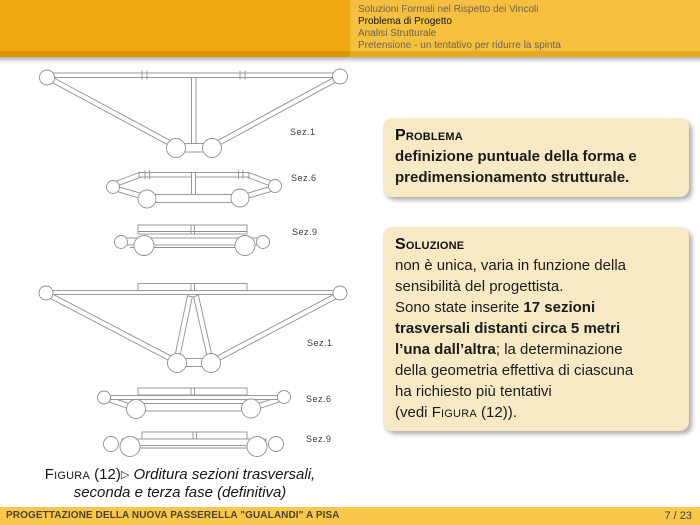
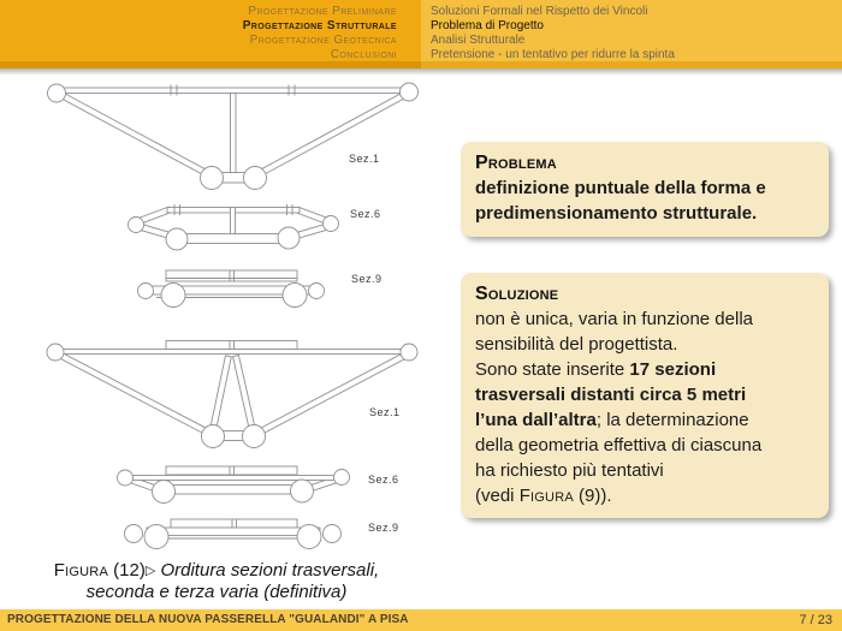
+ Progettazione Preliminare
+ Progettazione Strutturale
+ Progettazione Geotecnica
+ Conclusioni
  Soluzioni Formali nel Rispetto dei Vincoli
  Problema di Progetto
  Analisi Strutturale
  Pretensione - un tentativo per ridurre la spinta
  Sez.1
  Sez.6
  Sez.9
  Sez.1
  Sez.6
  Sez.9
  Figura (12)▷ Orditura sezioni trasversali,
- seconda e terza fase (definitiva)
+ seconda e terza varia (definitiva)
  Problema
  definizione puntuale della forma e
  predimensionamento strutturale.
  Soluzione
  non è unica, varia in funzione della
  sensibilità del progettista.
  Sono state inserite 17 sezioni
  trasversali distanti circa 5 metri
  l’una dall’altra; la determinazione
  della geometria effettiva di ciascuna
  ha richiesto più tentativi
- (vedi Figura (12)).
+ (vedi Figura (9)).
  PROGETTAZIONE DELLA NUOVA PASSERELLA "GUALANDI" A PISA
  7 / 23
